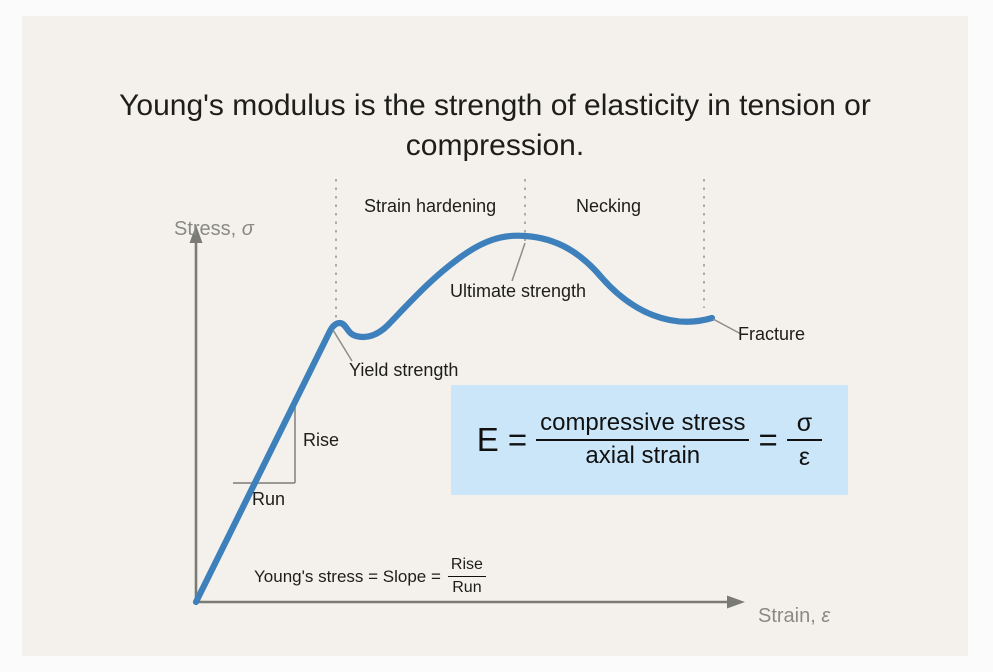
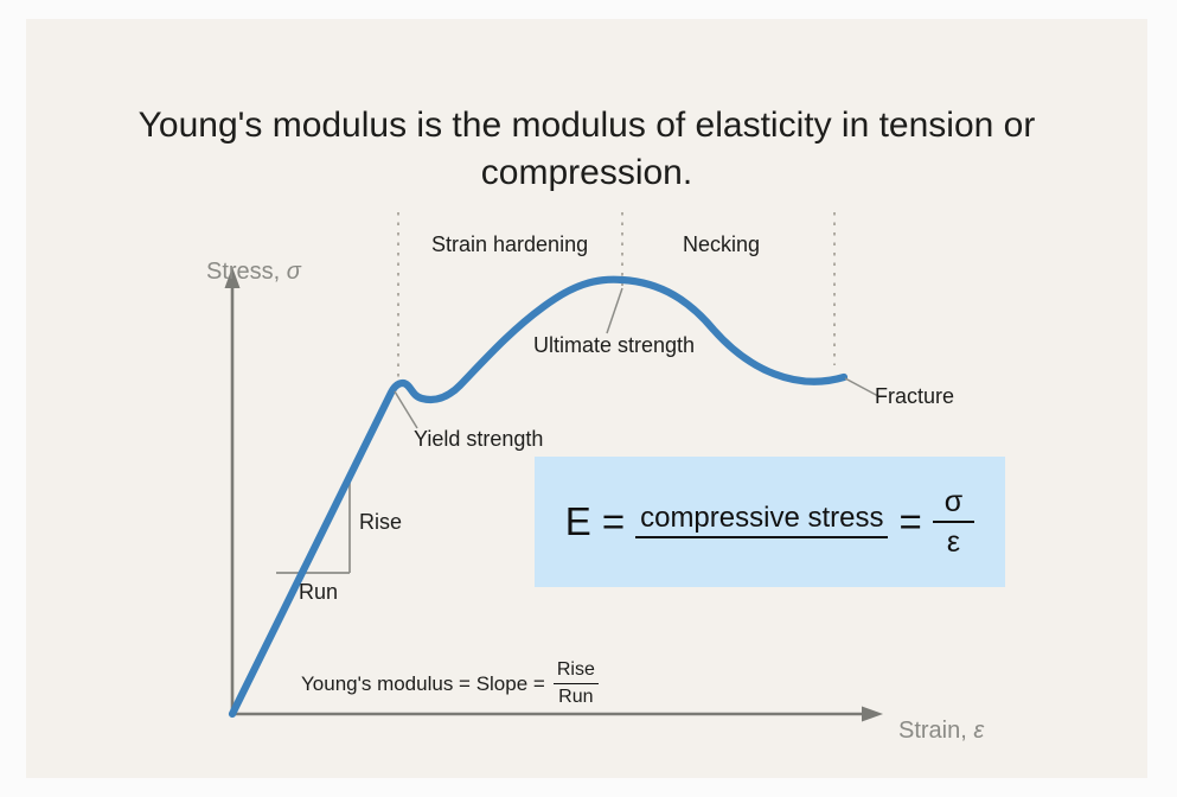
- Young's modulus is the strength of elasticity in tension or compression.
+ Young's modulus is the modulus of elasticity in tension or compression.
  Stress, σ
  Strain, ε
  Strain hardening
  Necking
  Yield strength
  Ultimate strength
  Fracture
  Rise
  Run
- Young's stress = Slope =
+ Young's modulus = Slope =
  Rise
  Run
  E
  =
  compressive stress
- axial strain
  =
  σ
  ε
